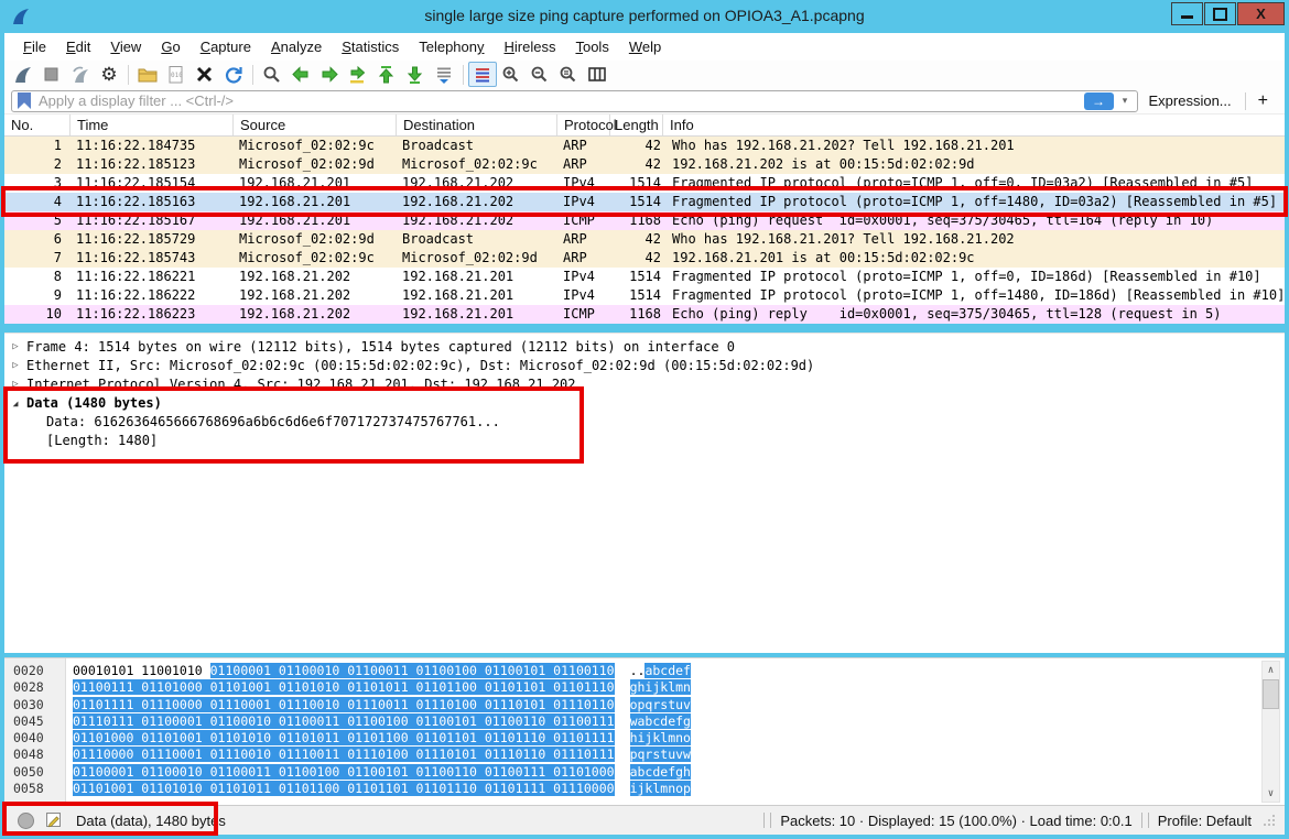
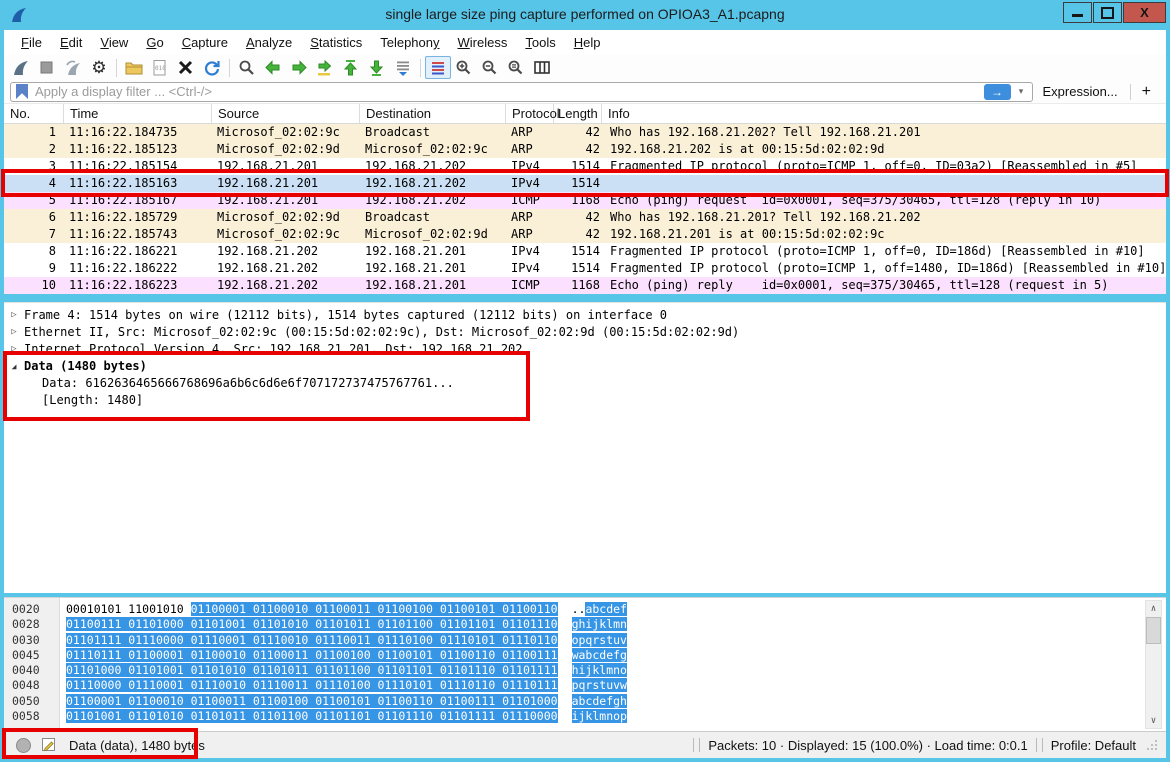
  single large size ping capture performed on OPIOA3_A1.pcapng
  File
  Edit
  View
  Go
  Capture
  Analyze
  Statistics
  Telephony
- Hireless
+ Wireless
  Tools
- Welp
+ Help
  ⚙
  Apply a display filter ... <Ctrl-/>
  Expression...
  +
  No.
  Time
  Source
  Destination
  Protoco
  Length
  Info
  1
  11:16:22.184735
  Microsof_02:02:9c
  Broadcast
  ARP
  42
  Who has 192.168.21.202? Tell 192.168.21.201
  2
  11:16:22.185123
  Microsof_02:02:9d
  Microsof_02:02:9c
  ARP
  42
  192.168.21.202 is at 00:15:5d:02:02:9d
  3
  11:16:22.185154
  192.168.21.201
  192.168.21.202
  IPv4
  1514
  Fragmented IP protocol (proto=ICMP 1, off=0, ID=03a2) [Reassembled in #5]
  4
  11:16:22.185163
  192.168.21.201
  192.168.21.202
  IPv4
  1514
- Fragmented IP protocol (proto=ICMP 1, off=1480, ID=03a2) [Reassembled in #5]
  5
  11:16:22.185167
  192.168.21.201
  192.168.21.202
  ICMP
  1168
- Echo (ping) request id=0x0001, seq=375/30465, ttl=164 (reply in 10)
+ Echo (ping) request id=0x0001, seq=375/30465, ttl=128 (reply in 10)
  6
  11:16:22.185729
  Microsof_02:02:9d
  Broadcast
  ARP
  42
  Who has 192.168.21.201? Tell 192.168.21.202
  7
  11:16:22.185743
  Microsof_02:02:9c
  Microsof_02:02:9d
  ARP
  42
  192.168.21.201 is at 00:15:5d:02:02:9c
  8
  11:16:22.186221
  192.168.21.202
  192.168.21.201
  IPv4
  1514
  Fragmented IP protocol (proto=ICMP 1, off=0, ID=186d) [Reassembled in #10]
  9
  11:16:22.186222
  192.168.21.202
  192.168.21.201
  IPv4
  1514
  Fragmented IP protocol (proto=ICMP 1, off=1480, ID=186d) [Reassembled in #10]
  10
  11:16:22.186223
  192.168.21.202
  192.168.21.201
  ICMP
  1168
  Echo (ping) reply id=0x0001, seq=375/30465, ttl=128 (request in 5)
  Frame 4: 1514 bytes on wire (12112 bits), 1514 bytes captured (12112 bits) on interface 0
  Ethernet II, Src: Microsof_02:02:9c (00:15:5d:02:02:9c), Dst: Microsof_02:02:9d (00:15:5d:02:02:9d)
  Internet Protocol Version 4, Src: 192.168.21.201, Dst: 192.168.21.202
  Data (1480 bytes)
  Data: 6162636465666768696a6b6c6d6e6f707172737475767761...
  [Length: 1480]
  0020
  00010101 11001010 01100001 01100010 01100011 01100100 01100101 01100110
  ..abcdef
  0028
  01100111 01101000 01101001 01101010 01101011 01101100 01101101 01101110
  ghijklmn
  0030
  01101111 01110000 01110001 01110010 01110011 01110100 01110101 01110110
  opqrstuv
  0045
  01110111 01100001 01100010 01100011 01100100 01100101 01100110 01100111
  wabcdefg
  0040
  01101000 01101001 01101010 01101011 01101100 01101101 01101110 01101111
  hijklmno
  0048
  01110000 01110001 01110010 01110011 01110100 01110101 01110110 01110111
  pqrstuvw
  0050
  01100001 01100010 01100011 01100100 01100101 01100110 01100111 01101000
  abcdefgh
  0058
  01101001 01101010 01101011 01101100 01101101 01101110 01101111 01110000
  ijklmnop
  Data (data), 1480 bytes
  Packets: 10 · Displayed: 15 (100.0%) · Load time: 0:0.1
  Profile: Default
